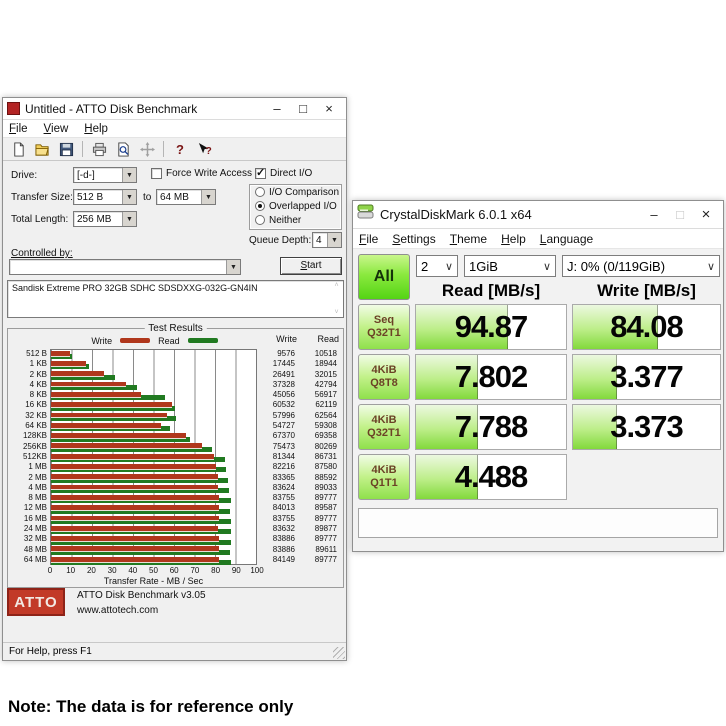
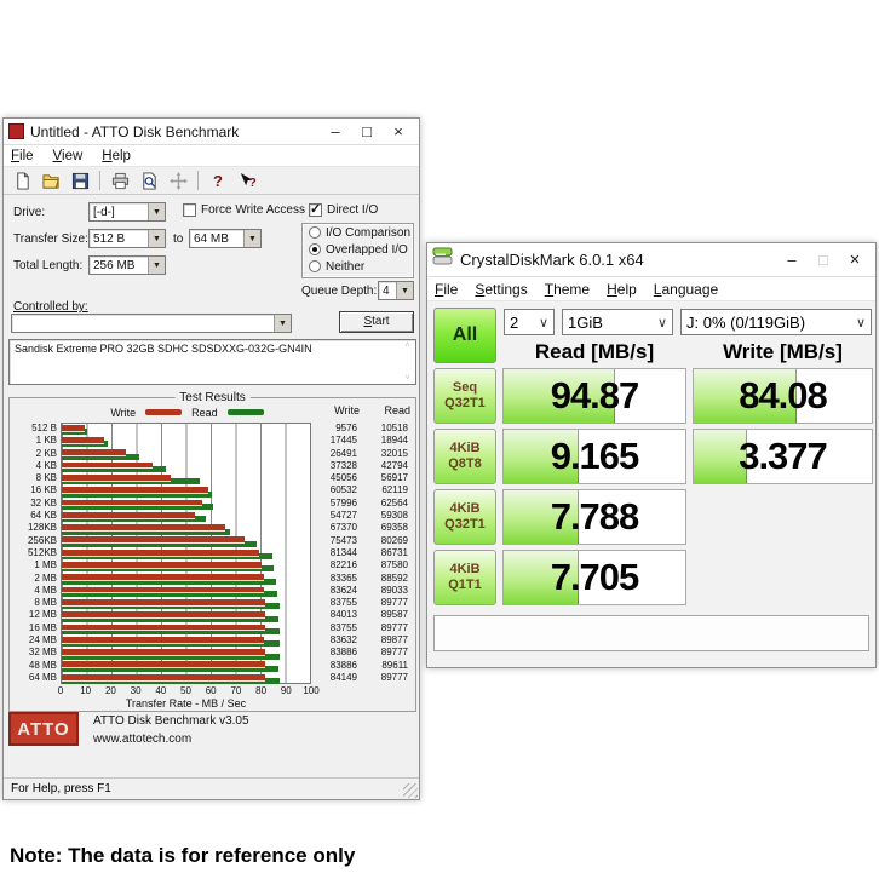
  Untitled - ATTO Disk Benchmark
  –
  □
  ×
  File
  View
  Help
  ?
  ?
  Drive:
  [-d-]
  Force Write Access
  Direct I/O
  Transfer Size:
  512 B
  to
  64 MB
  I/O Comparison
  Overlapped I/O
  Neither
  Total Length:
  256 MB
  Queue Depth:
  4
  Controlled by:
  Start
  Sandisk Extreme PRO 32GB SDHC SDSDXXG-032G-GN4IN
  Test Results
  Write
  Read
  Write
  Read
  512 B
  1 KB
  2 KB
  4 KB
  8 KB
  16 KB
  32 KB
  64 KB
  128KB
  256KB
  512KB
  1 MB
  2 MB
  4 MB
  8 MB
  12 MB
  16 MB
  24 MB
  32 MB
  48 MB
  64 MB
  0
  10
  20
  30
  40
  50
  60
  70
  80
  90
  100
  Transfer Rate - MB / Sec
  9576
  17445
  26491
  37328
  45056
  60532
  57996
  54727
  67370
  75473
  81344
  82216
  83365
  83624
  83755
  84013
  83755
  83632
  83886
  83886
  84149
  10518
  18944
  32015
  42794
  56917
  62119
  62564
  59308
  69358
  80269
  86731
  87580
  88592
  89033
  89777
  89587
  89777
  89877
  89777
  89611
  89777
  ATTO
  ATTO Disk Benchmark v3.05
  www.attotech.com
  For Help, press F1
  CrystalDiskMark 6.0.1 x64
  –
  □
  ×
  File
  Settings
  Theme
  Help
  Language
  All
  2
  ∨
  1GiB
  ∨
  J: 0% (0/119GiB)
  ∨
  Read [MB/s]
  Write [MB/s]
  Seq
  Q32T1
  94.87
  84.08
  4KiB
  Q8T8
- 7.802
+ 9.165
  3.377
  4KiB
  Q32T1
  7.788
- 3.373
  4KiB
  Q1T1
- 4.488
+ 7.705
  Note: The data is for reference only
